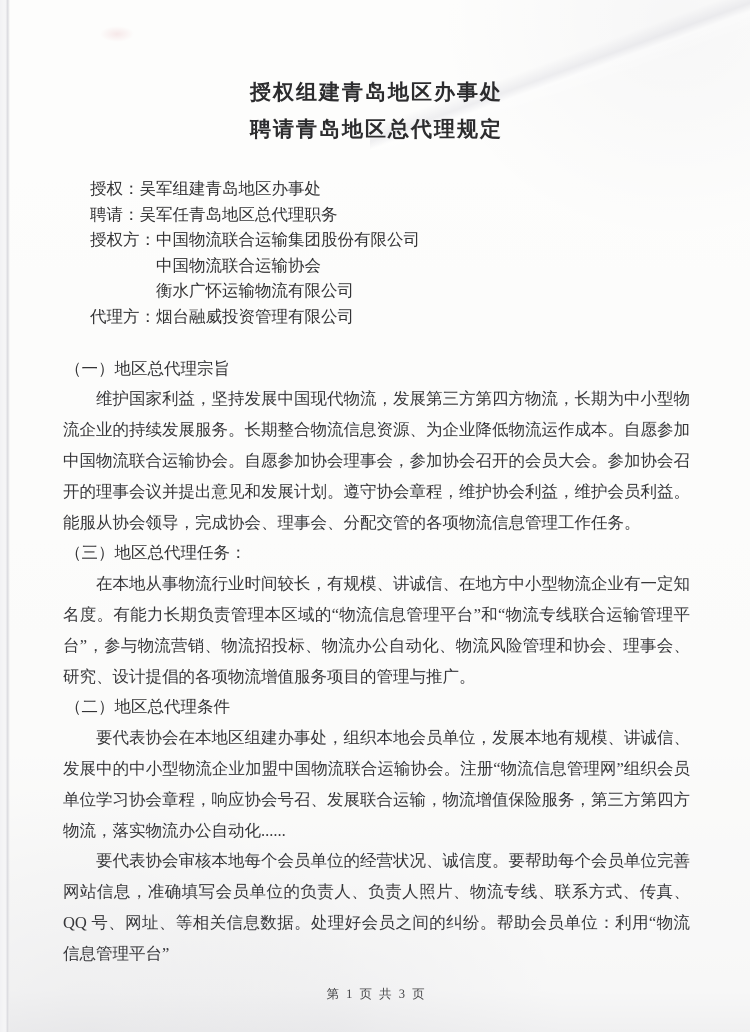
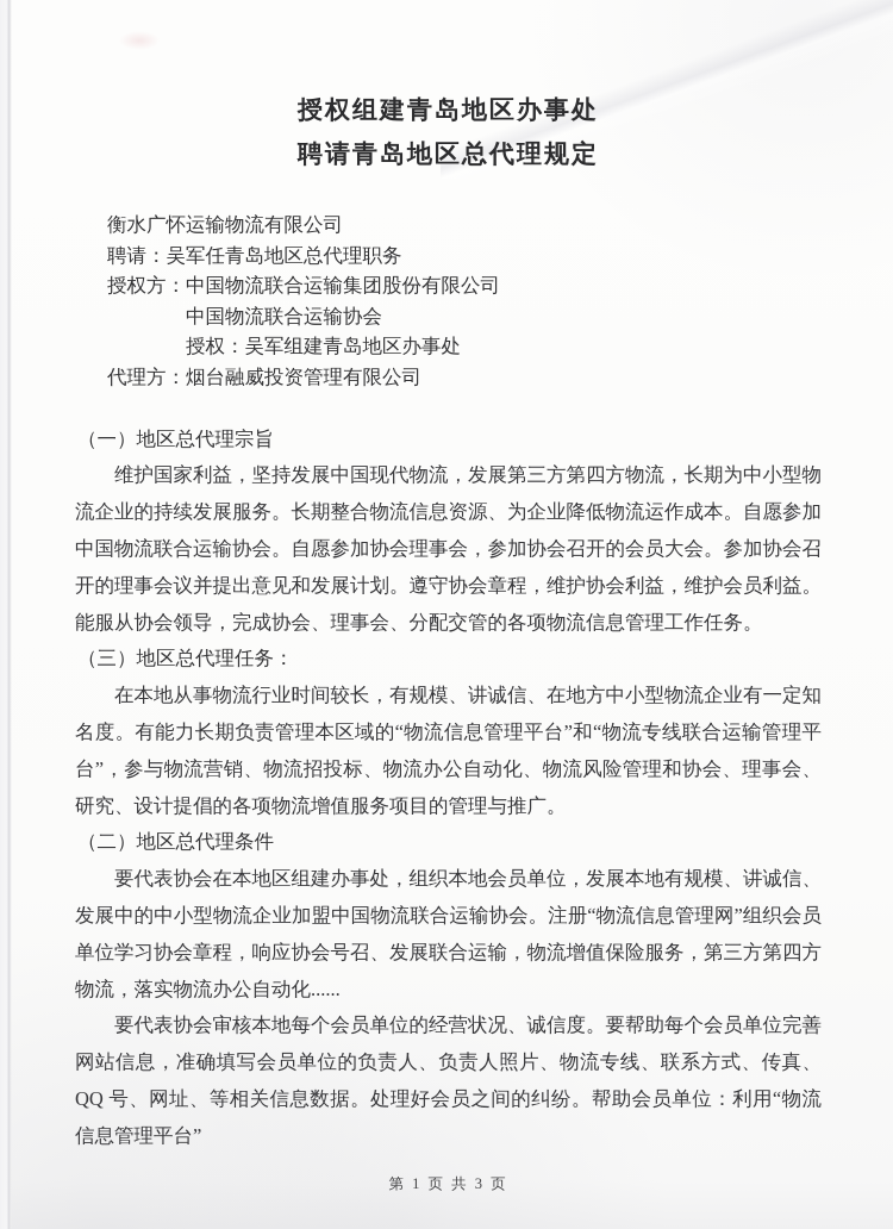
  授权组建青岛地区办事处
  聘请青岛地区总代理规定
- 授权：吴军组建青岛地区办事处
+ 衡水广怀运输物流有限公司
  聘请：吴军任青岛地区总代理职务
  授权方：中国物流联合运输集团股份有限公司
  中国物流联合运输协会
- 衡水广怀运输物流有限公司
+ 授权：吴军组建青岛地区办事处
  代理方：烟台融威投资管理有限公司
  （一）地区总代理宗旨
  维护国家利益，坚持发展中国现代物流，发展第三方第四方物流，长期为中小型物流企业的持续发展服务。长期整合物流信息资源、为企业降低物流运作成本。自愿参加中国物流联合运输协会。自愿参加协会理事会，参加协会召开的会员大会。参加协会召开的理事会议并提出意见和发展计划。遵守协会章程，维护协会利益，维护会员利益。能服从协会领导，完成协会、理事会、分配交管的各项物流信息管理工作任务。
  （三）地区总代理任务：
  在本地从事物流行业时间较长，有规模、讲诚信、在地方中小型物流企业有一定知名度。有能力长期负责管理本区域的“物流信息管理平台”和“物流专线联合运输管理平台”，参与物流营销、物流招投标、物流办公自动化、物流风险管理和协会、理事会、研究、设计提倡的各项物流增值服务项目的管理与推广。
  （二）地区总代理条件
  要代表协会在本地区组建办事处，组织本地会员单位，发展本地有规模、讲诚信、发展中的中小型物流企业加盟中国物流联合运输协会。注册“物流信息管理网”组织会员单位学习协会章程，响应协会号召、发展联合运输，物流增值保险服务，第三方第四方物流，落实物流办公自动化......
  要代表协会审核本地每个会员单位的经营状况、诚信度。要帮助每个会员单位完善网站信息，准确填写会员单位的负责人、负责人照片、物流专线、联系方式、传真、QQ 号、网址、等相关信息数据。处理好会员之间的纠纷。帮助会员单位：利用“物流信息管理平台”
  第 1 页 共 3 页
